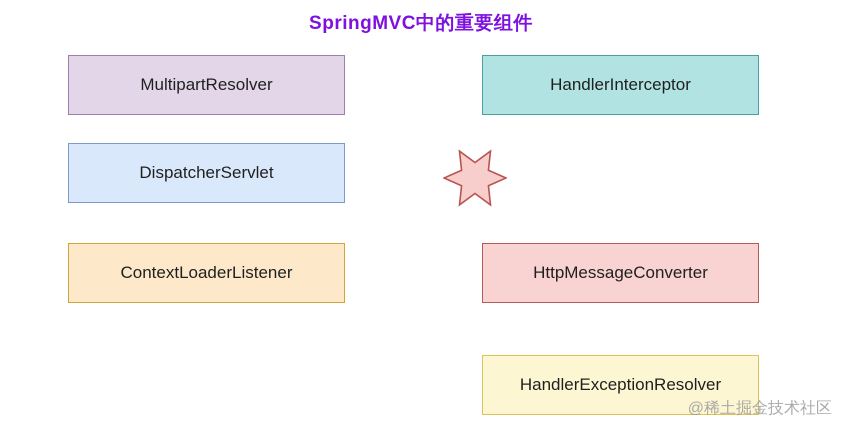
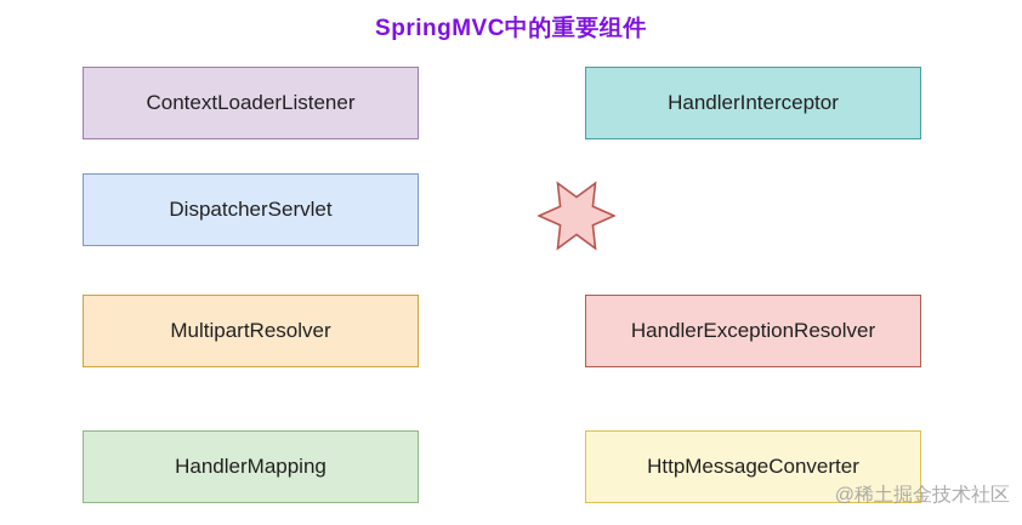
  SpringMVC中的重要组件
- MultipartResolver
+ ContextLoaderListener
  HandlerInterceptor
  DispatcherServlet
- ContextLoaderListener
+ MultipartResolver
- HttpMessageConverter
+ HandlerExceptionResolver
+ HandlerMapping
- HandlerExceptionResolver
+ HttpMessageConverter
  @稀土掘金技术社区
